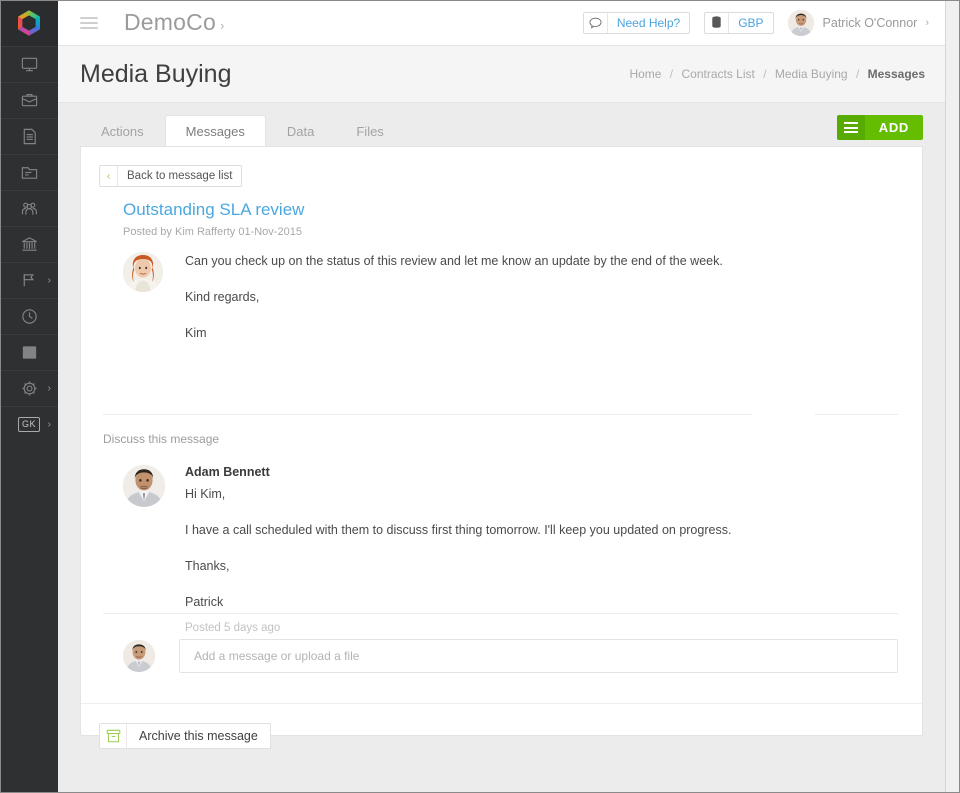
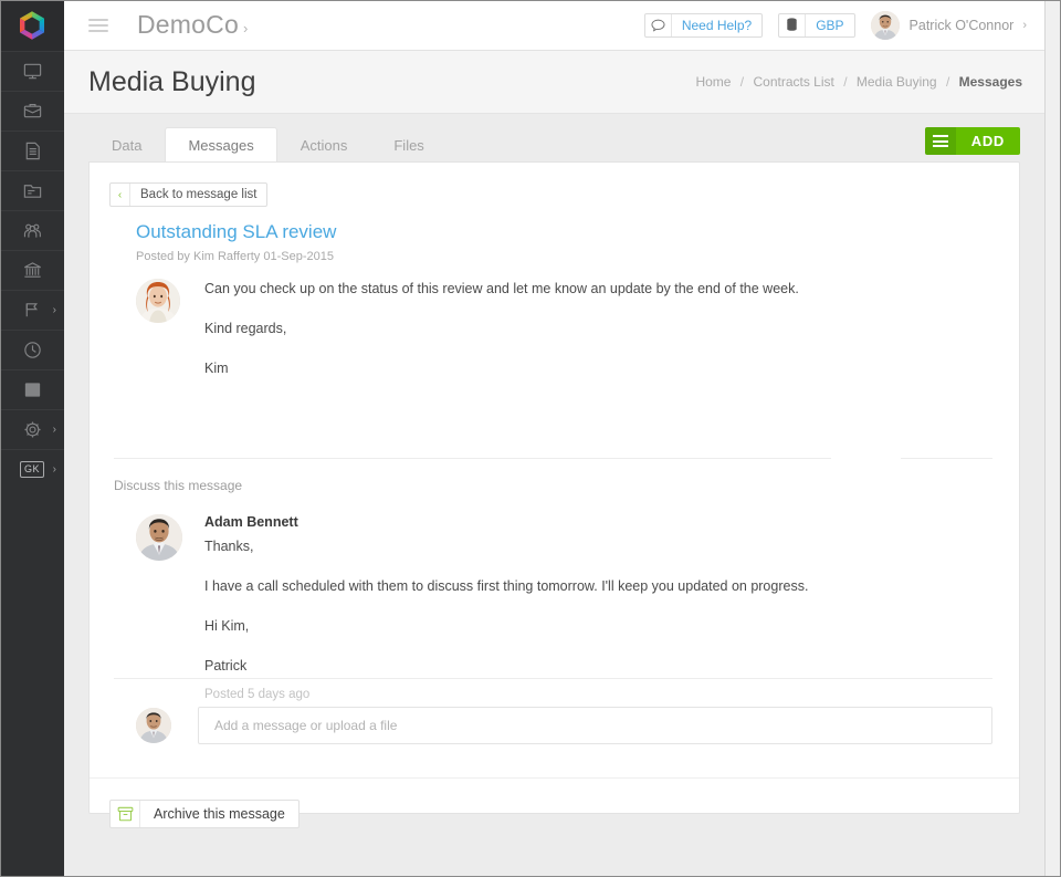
  ›
  ›
  GK
  ›
  DemoCo ›
  Need Help?
  GBP
  Patrick O'Connor
  ›
  Media Buying
  Home / Contracts List / Media Buying / Messages
- Actions
+ Data
  Messages
- Data
+ Actions
  Files
  ADD
  ‹
  Back to message list
  Outstanding SLA review
- Posted by Kim Rafferty 01-Nov-2015
+ Posted by Kim Rafferty 01-Sep-2015
  Can you check up on the status of this review and let me know an update by the end of the week.
  Kind regards,
  Kim
  Discuss this message
  Adam Bennett
- Hi Kim,
+ Thanks,
  I have a call scheduled with them to discuss first thing tomorrow. I'll keep you updated on progress.
- Thanks,
+ Hi Kim,
  Patrick
  Posted 5 days ago
  Add a message or upload a file
  Archive this message
